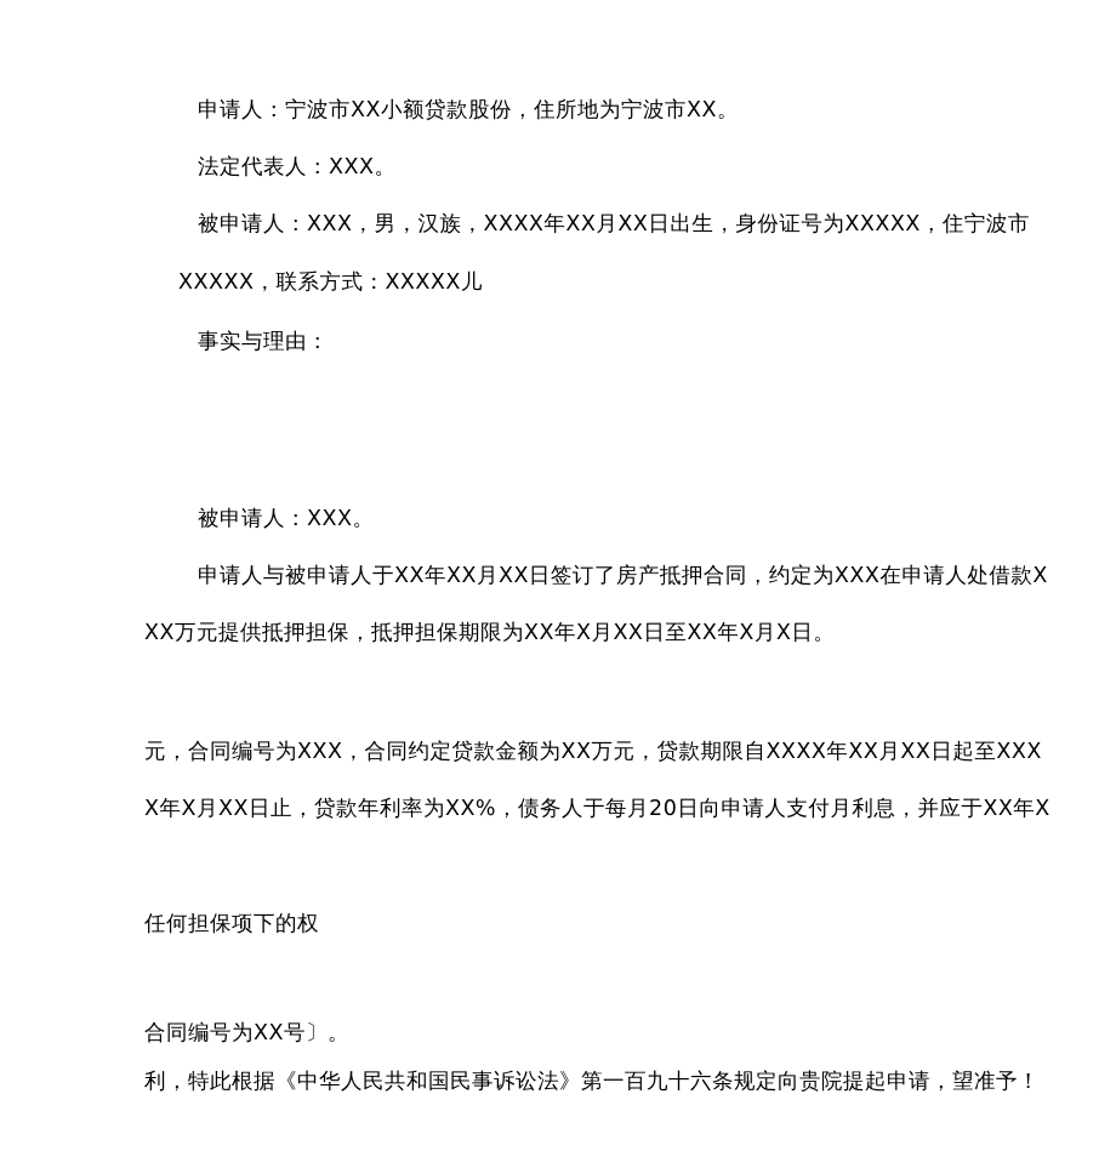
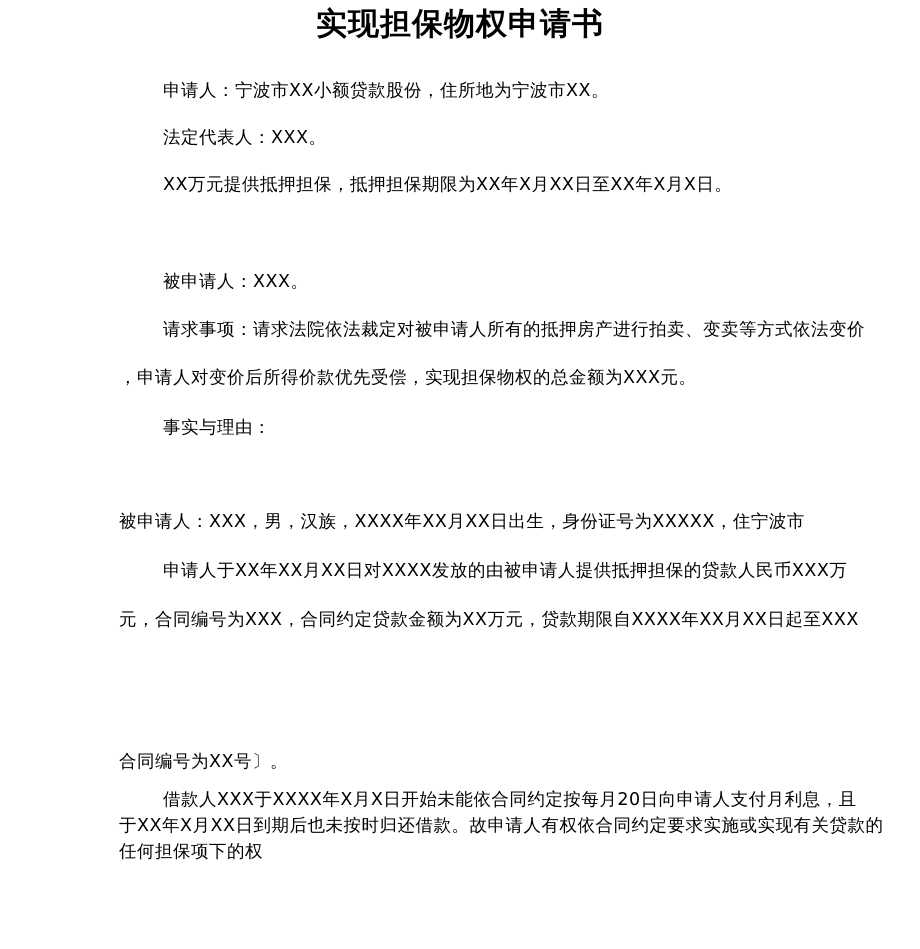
+ 实现担保物权申请书
  申请人：宁波市XX小额贷款股份，住所地为宁波市XX。
  法定代表人：XXX。
- 被申请人：XXX，男，汉族，XXXX年XX月XX日出生，身份证号为XXXXX，住宁波市
+ XX万元提供抵押担保，抵押担保期限为XX年X月XX日至XX年X月X日。
- XXXXX，联系方式：XXXXX儿
- 事实与理由：
+ 被申请人：XXX。
+ 请求事项：请求法院依法裁定对被申请人所有的抵押房产进行拍卖、变卖等方式依法变价
+ ，申请人对变价后所得价款优先受偿，实现担保物权的总金额为XXX元。
- 被申请人：XXX。
+ 事实与理由：
- 申请人与被申请人于XX年XX月XX日签订了房产抵押合同，约定为XXX在申请人处借款X
- XX万元提供抵押担保，抵押担保期限为XX年X月XX日至XX年X月X日。
+ 被申请人：XXX，男，汉族，XXXX年XX月XX日出生，身份证号为XXXXX，住宁波市
+ 申请人于XX年XX月XX日对XXXX发放的由被申请人提供抵押担保的贷款人民币XXX万
  元，合同编号为XXX，合同约定贷款金额为XX万元，贷款期限自XXXX年XX月XX日起至XXX
- X年X月XX日止，贷款年利率为XX%，债务人于每月20日向申请人支付月利息，并应于XX年X
- 任何担保项下的权
+ 合同编号为XX号〕。
+ 借款人XXX于XXXX年X月X日开始未能依合同约定按每月20日向申请人支付月利息，且
+ 于XX年X月XX日到期后也未按时归还借款。故申请人有权依合同约定要求实施或实现有关贷款的
- 合同编号为XX号〕。
+ 任何担保项下的权
- 利，特此根据《中华人民共和国民事诉讼法》第一百九十六条规定向贵院提起申请，望准予！
